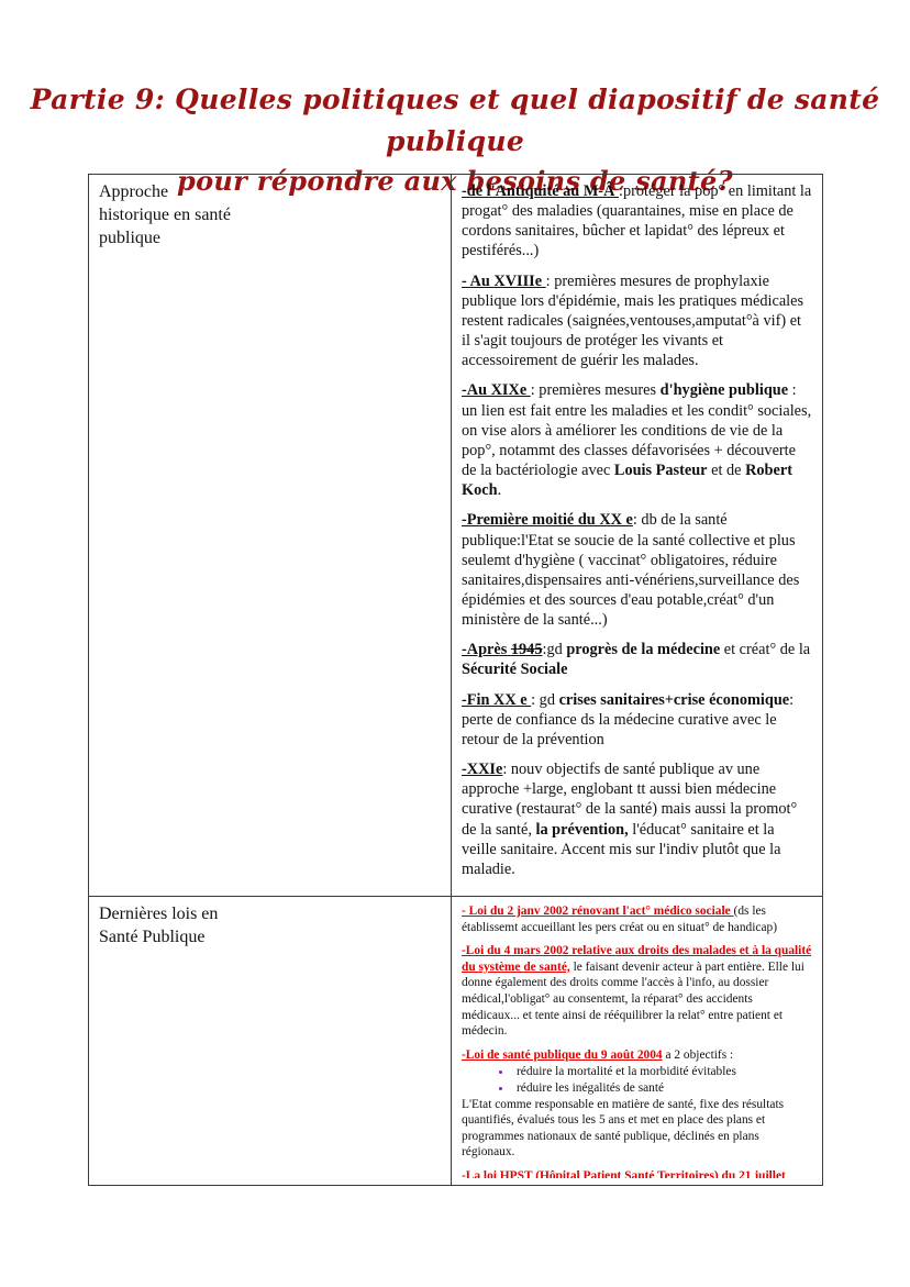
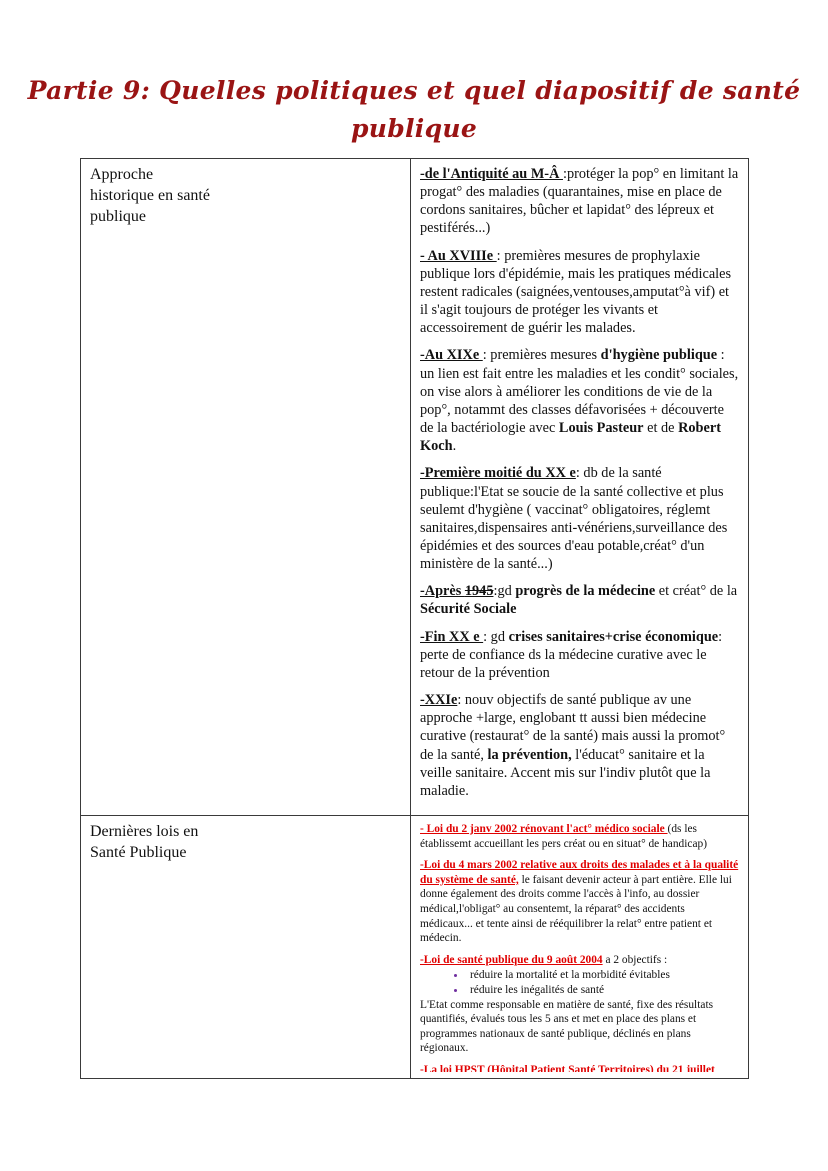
  Partie 9: Quelles politiques et quel diapositif de santé publique
- pour répondre aux besoins de santé?
- Approche historique en santé publique	-de l'Antiquité au M-Â :protéger la pop° en limitant la progat° des maladies (quarantaines, mise en place de cordons sanitaires, bûcher et lapidat° des lépreux et pestiférés...)- Au XVIIIe : premières mesures de prophylaxie publique lors d'épidémie, mais les pratiques médicales restent radicales (saignées,ventouses,amputat°à vif) et il s'agit toujours de protéger les vivants et accessoirement de guérir les malades.-Au XIXe : premières mesures d'hygiène publique : un lien est fait entre les maladies et les condit° sociales, on vise alors à améliorer les conditions de vie de la pop°, notammt des classes défavorisées + découverte de la bactériologie avec Louis Pasteur et de Robert Koch.-Première moitié du XX e: db de la santé publique:l'Etat se soucie de la santé collective et plus seulemt d'hygiène ( vaccinat° obligatoires, réduire sanitaires,dispensaires anti-vénériens,surveillance des épidémies et des sources d'eau potable,créat° d'un ministère de la santé...)-Après 1945:gd progrès de la médecine et créat° de la Sécurité Sociale-Fin XX e : gd crises sanitaires+crise économique: perte de confiance ds la médecine curative avec le retour de la prévention-XXIe: nouv objectifs de santé publique av une approche +large, englobant tt aussi bien médecine curative (restaurat° de la santé) mais aussi la promot° de la santé, la prévention, l'éducat° sanitaire et la veille sanitaire. Accent mis sur l'indiv plutôt que la maladie.
+ Approche historique en santé publique	-de l'Antiquité au M-Â :protéger la pop° en limitant la progat° des maladies (quarantaines, mise en place de cordons sanitaires, bûcher et lapidat° des lépreux et pestiférés...)- Au XVIIIe : premières mesures de prophylaxie publique lors d'épidémie, mais les pratiques médicales restent radicales (saignées,ventouses,amputat°à vif) et il s'agit toujours de protéger les vivants et accessoirement de guérir les malades.-Au XIXe : premières mesures d'hygiène publique : un lien est fait entre les maladies et les condit° sociales, on vise alors à améliorer les conditions de vie de la pop°, notammt des classes défavorisées + découverte de la bactériologie avec Louis Pasteur et de Robert Koch.-Première moitié du XX e: db de la santé publique:l'Etat se soucie de la santé collective et plus seulemt d'hygiène ( vaccinat° obligatoires, réglemt sanitaires,dispensaires anti-vénériens,surveillance des épidémies et des sources d'eau potable,créat° d'un ministère de la santé...)-Après 1945:gd progrès de la médecine et créat° de la Sécurité Sociale-Fin XX e : gd crises sanitaires+crise économique: perte de confiance ds la médecine curative avec le retour de la prévention-XXIe: nouv objectifs de santé publique av une approche +large, englobant tt aussi bien médecine curative (restaurat° de la santé) mais aussi la promot° de la santé, la prévention, l'éducat° sanitaire et la veille sanitaire. Accent mis sur l'indiv plutôt que la maladie.
  Dernières lois en Santé Publique	- Loi du 2 janv 2002 rénovant l'act° médico sociale (ds les établissemt accueillant les pers créat ou en situat° de handicap)-Loi du 4 mars 2002 relative aux droits des malades et à la qualité du système de santé, le faisant devenir acteur à part entière. Elle lui donne également des droits comme l'accès à l'info, au dossier médical,l'obligat° au consentemt, la réparat° des accidents médicaux... et tente ainsi de rééquilibrer la relat° entre patient et médecin.-Loi de santé publique du 9 août 2004 a 2 objectifs :réduire la mortalité et la morbidité évitablesréduire les inégalités de santéL'Etat comme responsable en matière de santé, fixe des résultats quantifiés, évalués tous les 5 ans et met en place des plans et programmes nationaux de santé publique, déclinés en plans régionaux.-La loi HPST (Hôpital Patient Santé Territoires) du 21 juillet
